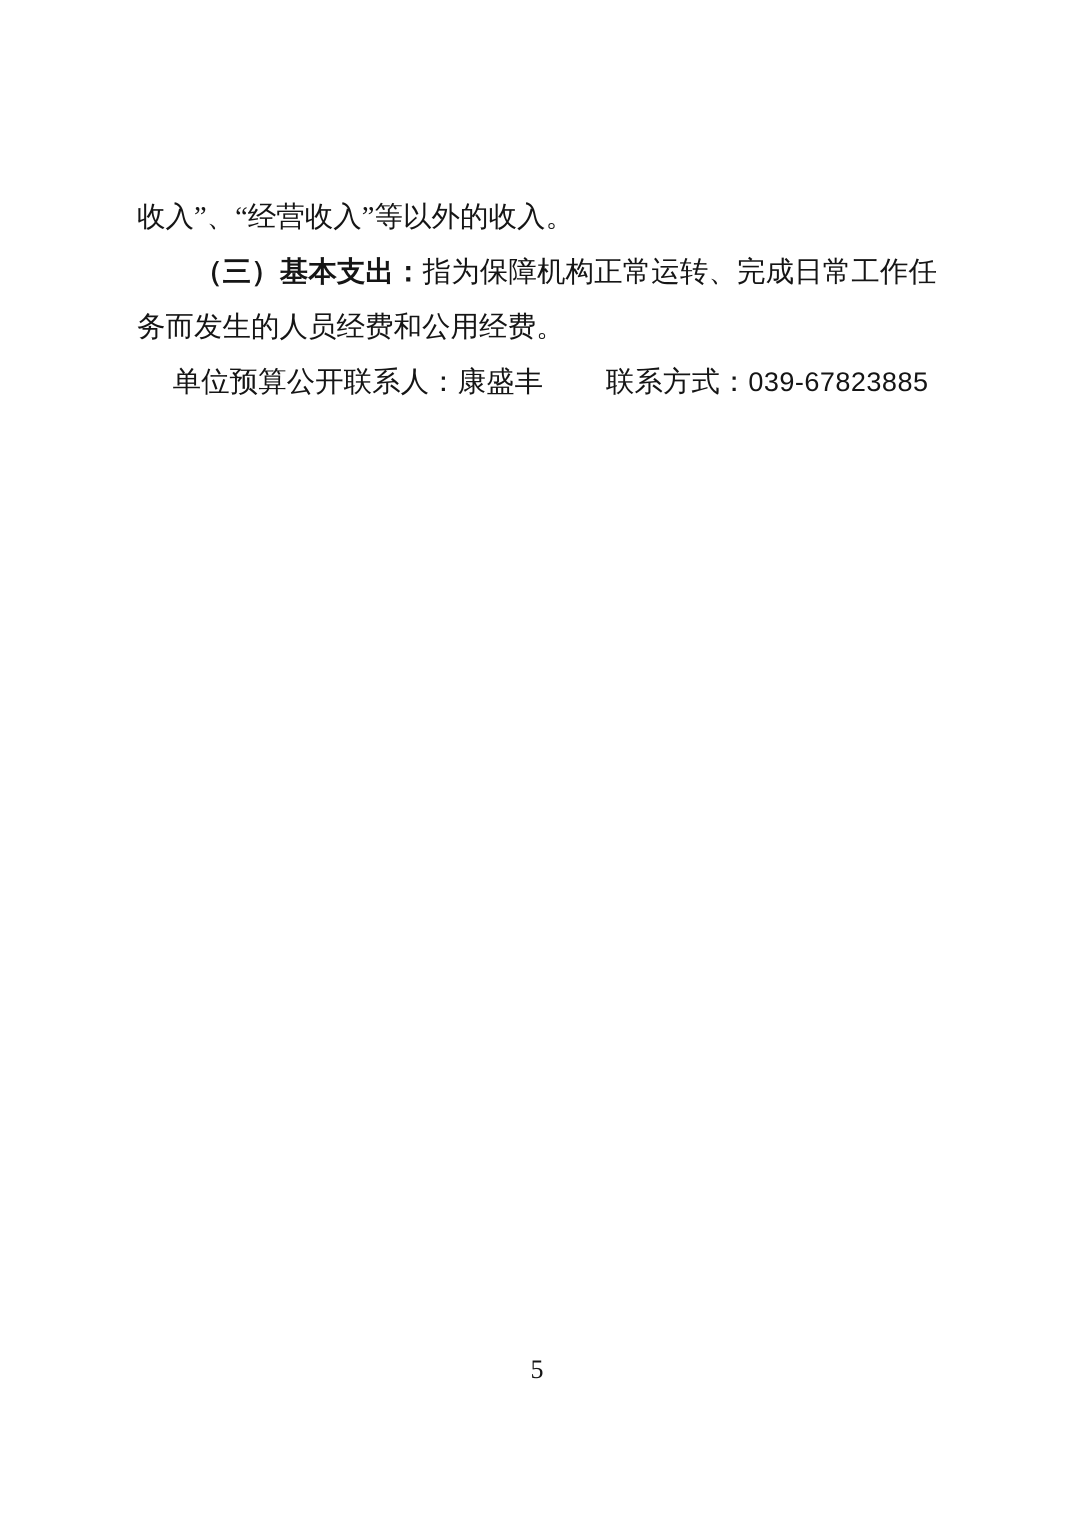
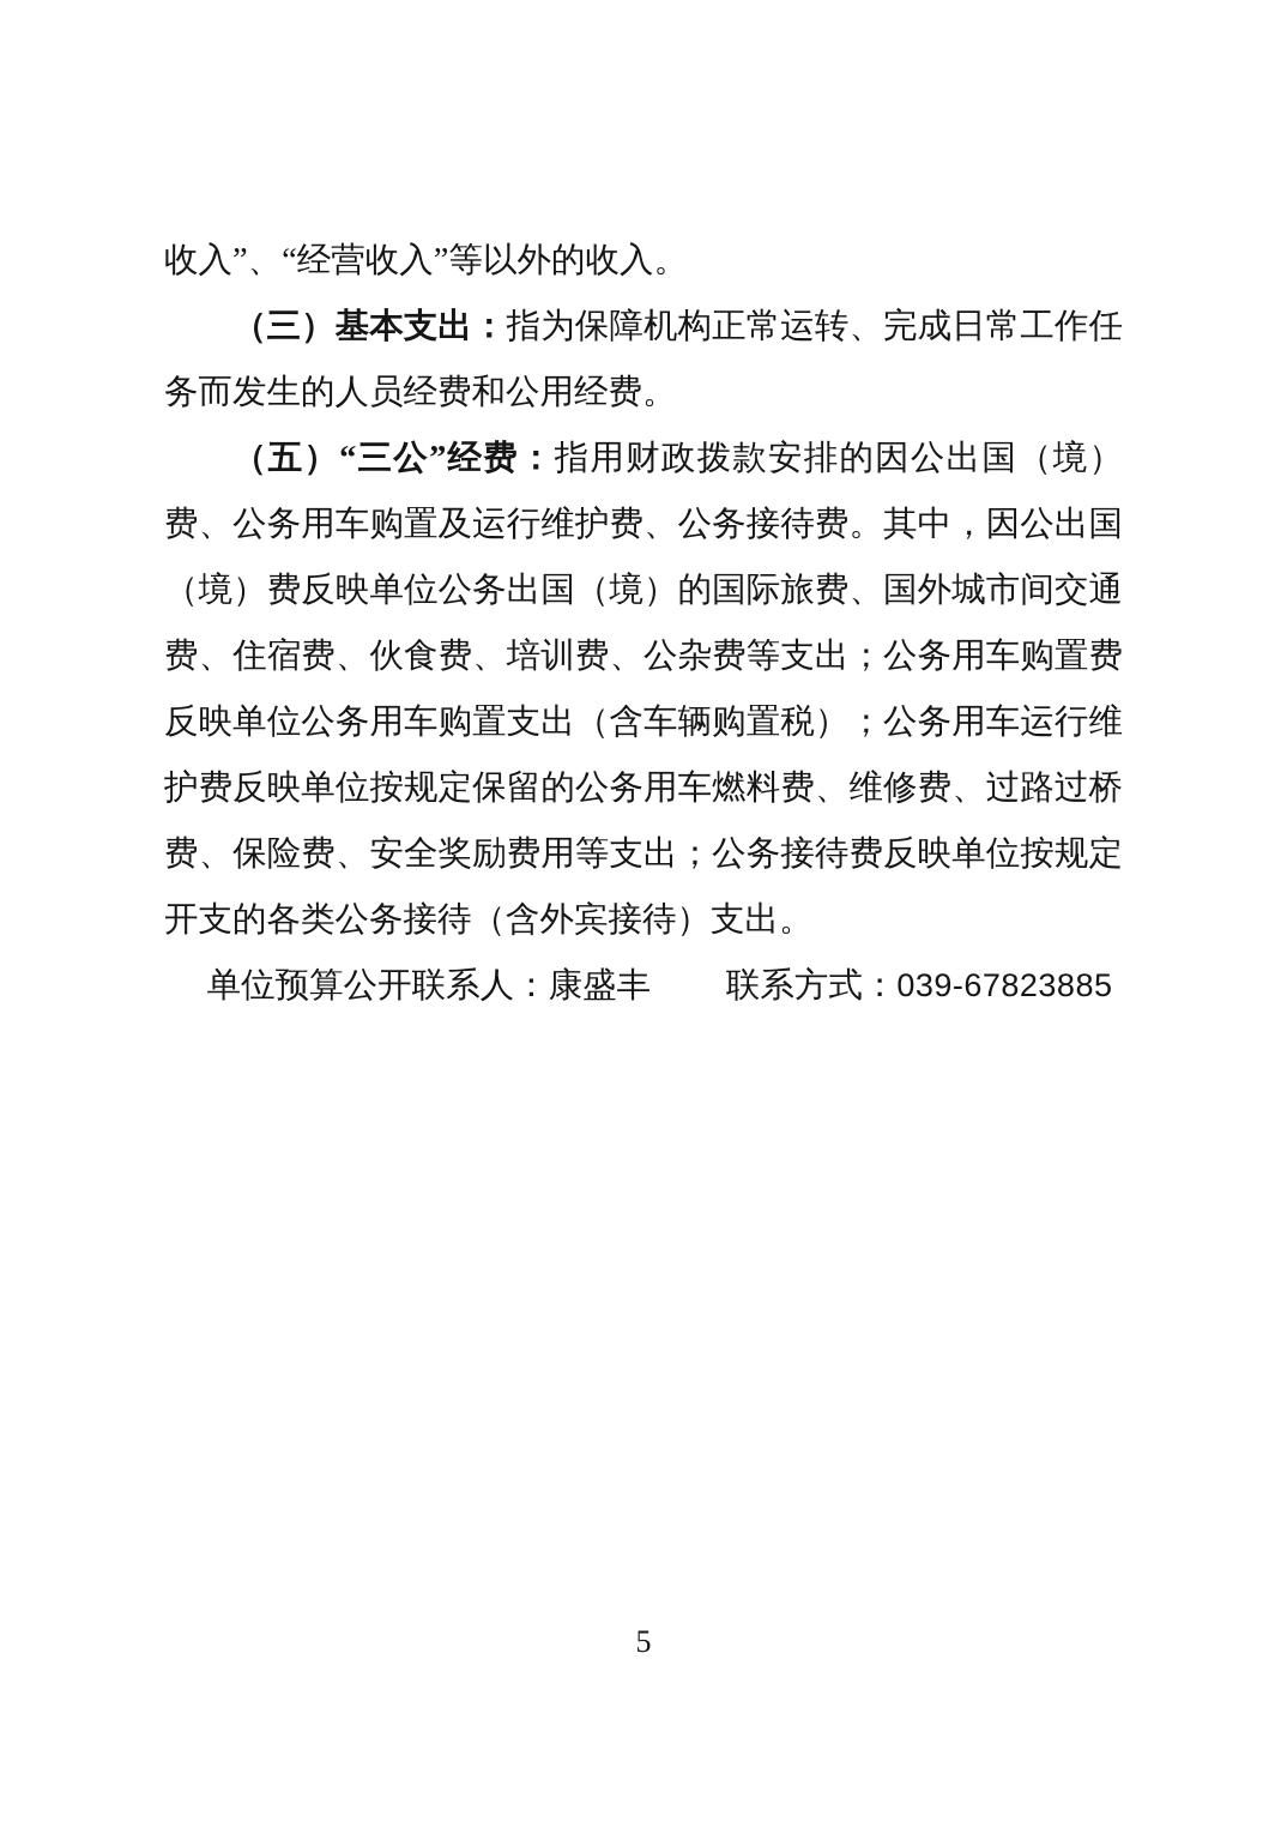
  收入”、“经营收入”等以外的收入。
  （三）基本支出：指为保障机构正常运转、完成日常工作任务而发生的人员经费和公用经费。
+ （五）“三公”经费：指用财政拨款安排的因公出国（境）费、公务用车购置及运行维护费、公务接待费。其中，因公出国（境）费反映单位公务出国（境）的国际旅费、国外城市间交通费、住宿费、伙食费、培训费、公杂费等支出；公务用车购置费反映单位公务用车购置支出（含车辆购置税）；公务用车运行维护费反映单位按规定保留的公务用车燃料费、维修费、过路过桥费、保险费、安全奖励费用等支出；公务接待费反映单位按规定开支的各类公务接待（含外宾接待）支出。
  单位预算公开联系人：康盛丰 联系方式：039-67823885
  5
